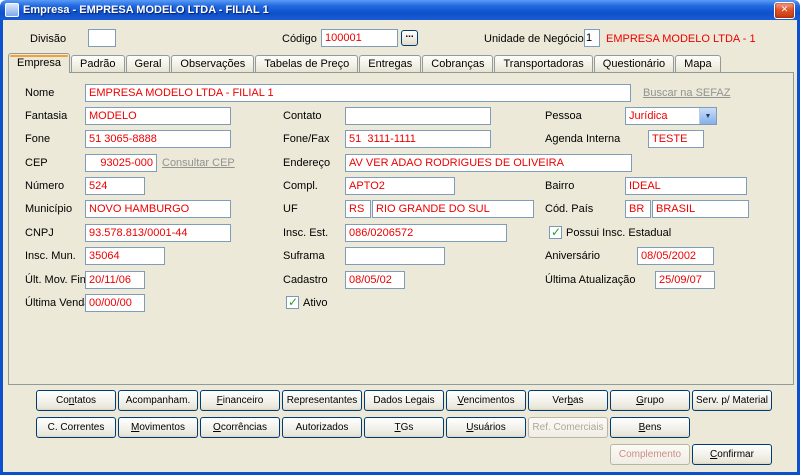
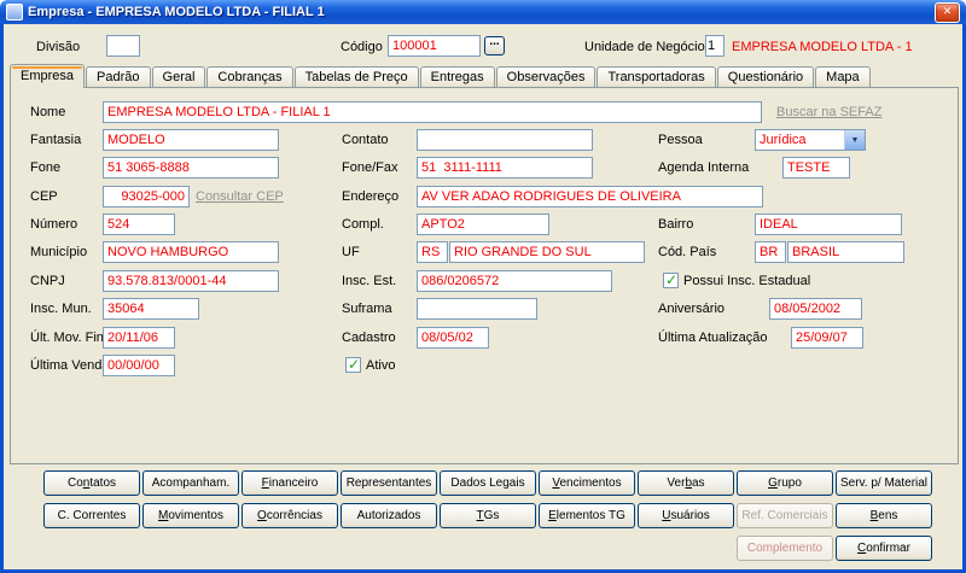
  Empresa - EMPRESA MODELO LTDA - FILIAL 1
  ✕
  Divisão
  Código
  100001
  ...
  Unidade de Negócio
  1
  EMPRESA MODELO LTDA - 1
  Empresa
  Padrão
  Geral
- Observações
+ Cobranças
  Tabelas de Preço
  Entregas
- Cobranças
+ Observações
  Transportadoras
  Questionário
  Mapa
  Nome
  EMPRESA MODELO LTDA - FILIAL 1
  Buscar na SEFAZ
  Fantasia
  MODELO
  Contato
  Pessoa
  Jurídica
  Fone
  51 3065-8888
  Fone/Fax
  51 3111-1111
  Agenda Interna
  TESTE
  CEP
  93025-000
  Consultar CEP
  Endereço
  AV VER ADAO RODRIGUES DE OLIVEIRA
  Número
  524
  Compl.
  APTO2
  Bairro
  IDEAL
  Município
  NOVO HAMBURGO
  UF
  RS
  RIO GRANDE DO SUL
  Cód. País
  BR
  BRASIL
  CNPJ
  93.578.813/0001-44
  Insc. Est.
  086/0206572
  ✓
  Possui Insc. Estadual
  Insc. Mun.
  35064
  Suframa
  Aniversário
  08/05/2002
  Últ. Mov. Fin
  20/11/06
  Cadastro
  08/05/02
  Última Atualização
  25/09/07
  Última Vend
  00/00/00
  ✓
  Ativo
  Contatos
  Acompanham.
  Financeiro
  Representantes
  Dados Legais
  Vencimentos
  Verbas
  Grupo
  Serv. p/ Material
  C. Correntes
  Movimentos
  Ocorrências
  Autorizados
  TGs
+ Elementos TG
  Usuários
  Ref. Comerciais
  Bens
  Complemento
  Confirmar
